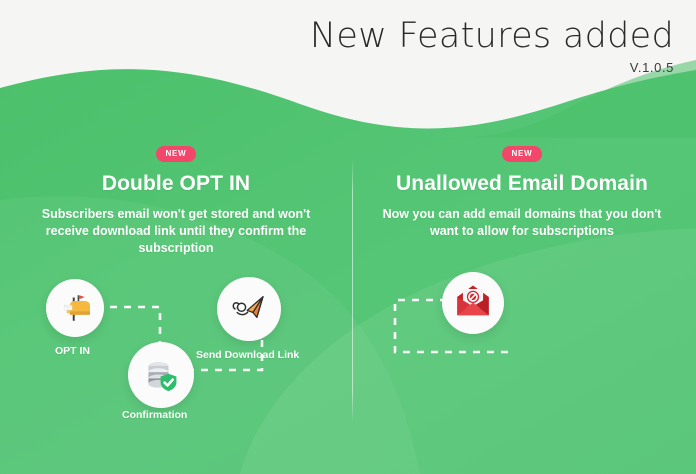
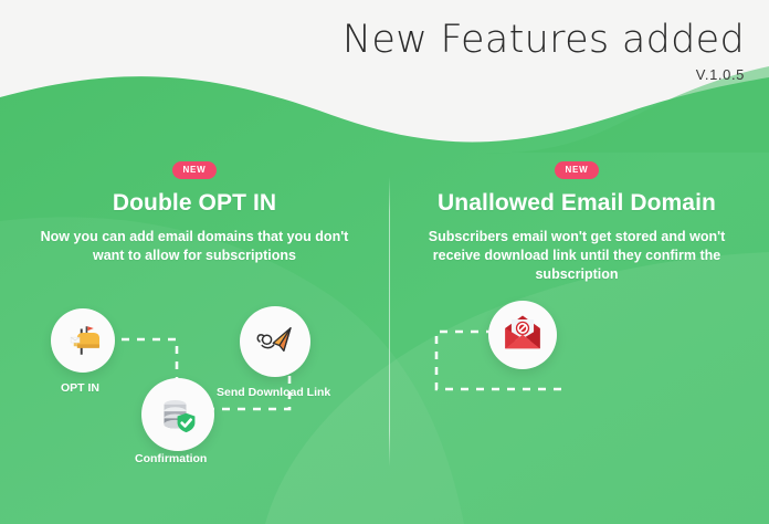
  New Features added
  V.1.0.5
  NEW
  Double OPT IN
- Subscribers email won't get stored and won't receive download link until they confirm the subscription
+ Now you can add email domains that you don't want to allow for subscriptions
  OPT IN
  Confirmation
  Send Download Link
  NEW
  Unallowed Email Domain
- Now you can add email domains that you don't want to allow for subscriptions
+ Subscribers email won't get stored and won't receive download link until they confirm the subscription
